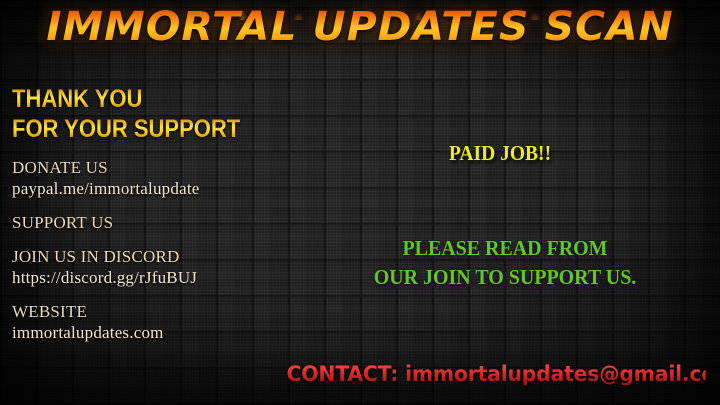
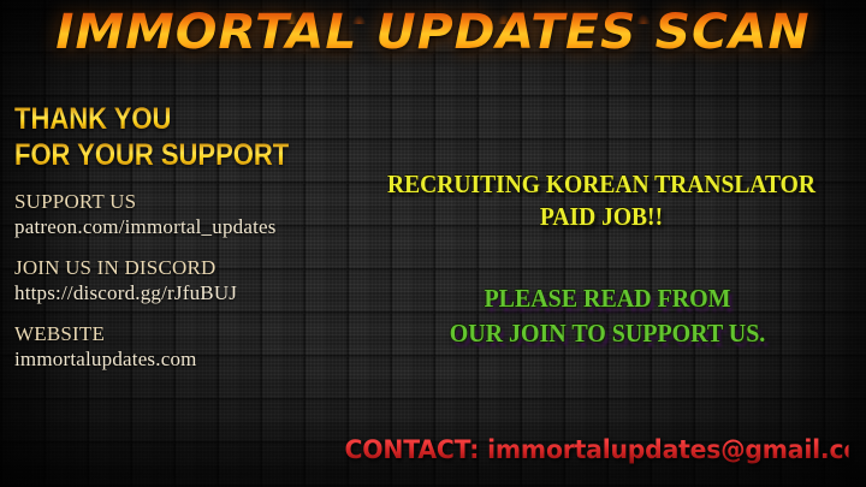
  IMMORTAL UPDATES SCAN
  THANK YOU
  FOR YOUR SUPPORT
- DONATE US
- paypal.me/immortalupdate
  SUPPORT US
+ patreon.com/immortal_updates
  JOIN US IN DISCORD
  https://discord.gg/rJfuBUJ
  WEBSITE
  immortalupdates.com
+ RECRUITING KOREAN TRANSLATOR
  PAID JOB!!
  PLEASE READ FROM
  OUR JOIN TO SUPPORT US.
  CONTACT: immortalupdates@gmail.co
